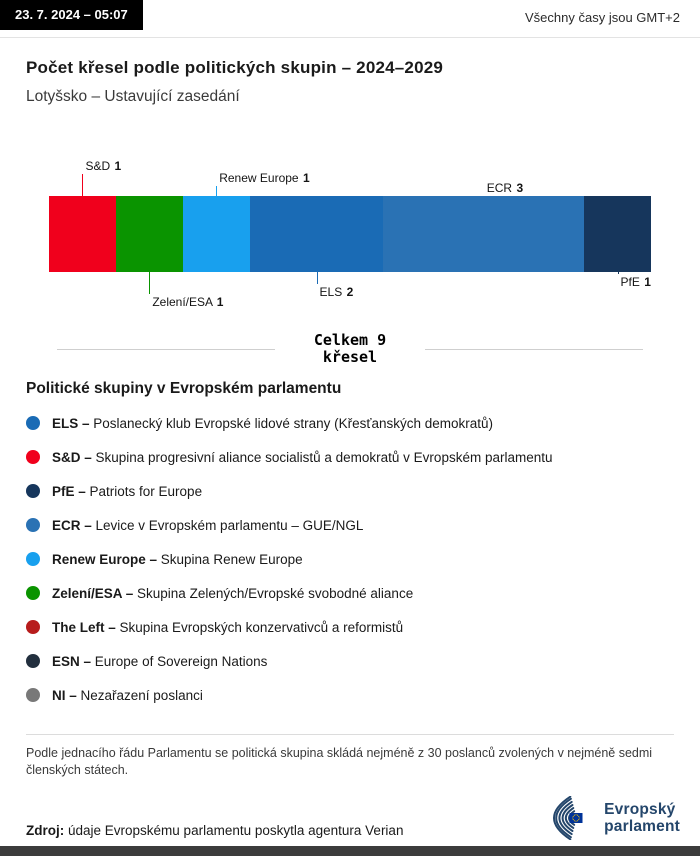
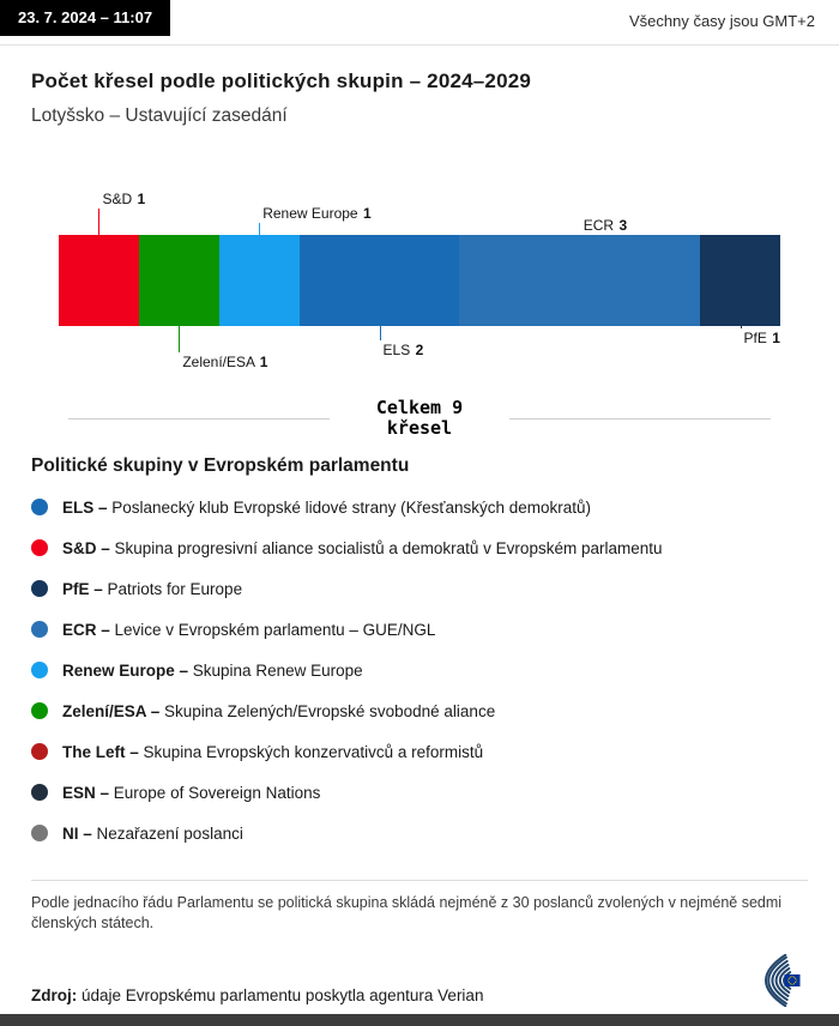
- 23. 7. 2024 – 05:07
+ 23. 7. 2024 – 11:07
  Všechny časy jsou GMT+2
  Počet křesel podle politických skupin – 2024–2029
  Lotyšsko – Ustavující zasedání
  S&D 1
  Zelení/ESA 1
  Renew Europe 1
  ELS 2
  ECR 3
  PfE 1
  Celkem 9
  křesel
  Politické skupiny v Evropském parlamentu
  ELS – Poslanecký klub Evropské lidové strany (Křesťanských demokratů)
  S&D – Skupina progresivní aliance socialistů a demokratů v Evropském parlamentu
  PfE – Patriots for Europe
  ECR – Levice v Evropském parlamentu – GUE/NGL
  Renew Europe – Skupina Renew Europe
  Zelení/ESA – Skupina Zelených/Evropské svobodné aliance
  The Left – Skupina Evropských konzervativců a reformistů
  ESN – Europe of Sovereign Nations
  NI – Nezařazení poslanci
  Podle jednacího řádu Parlamentu se politická skupina skládá nejméně z 30 poslanců zvolených v nejméně sedmi členských státech.
  Zdroj: údaje Evropskému parlamentu poskytla agentura Verian
- Evropský
- parlament
